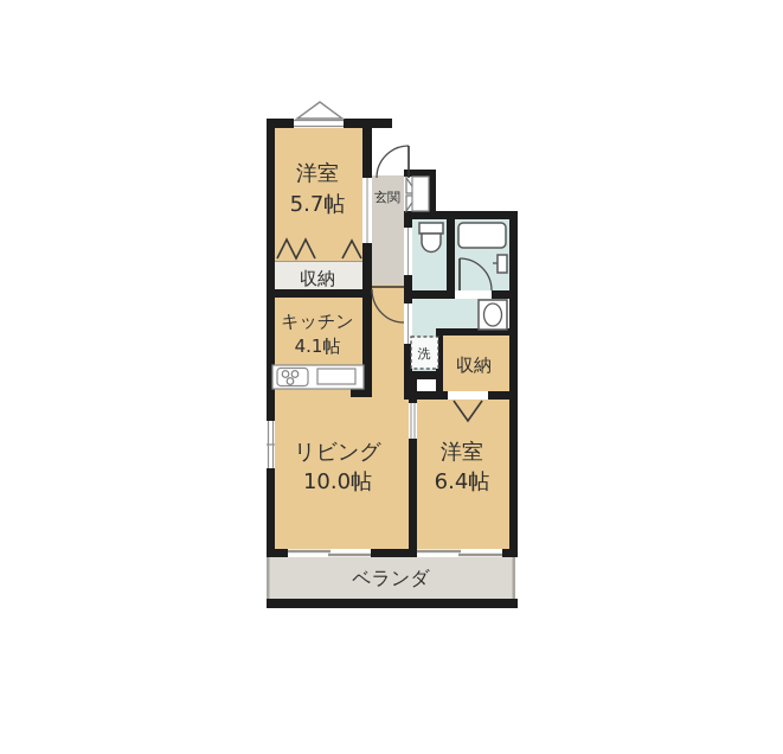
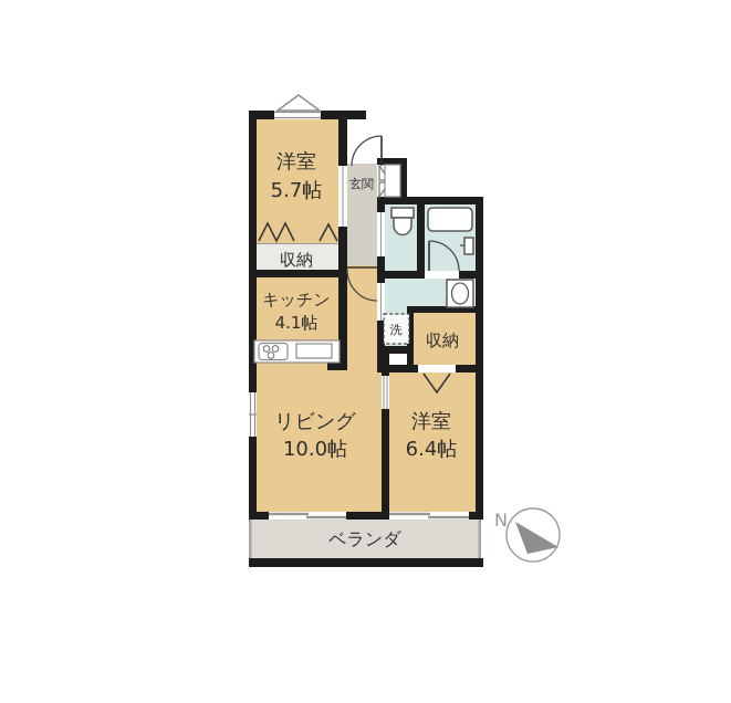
+ N
  洋室
  5.7帖
  収納
  キッチン
  4.1帖
  玄関
  洗
  収納
  リビング
  10.0帖
  洋室
  6.4帖
  ベランダ
